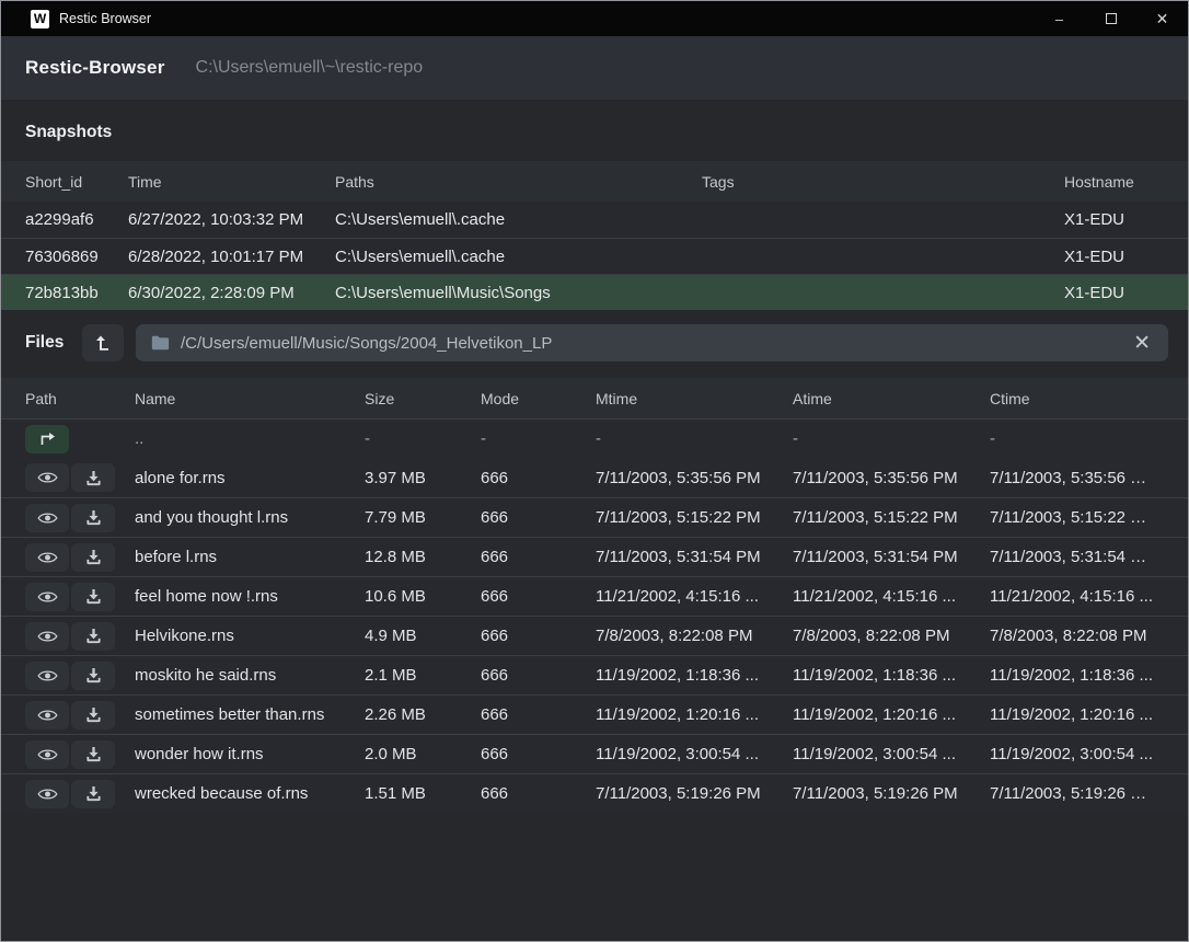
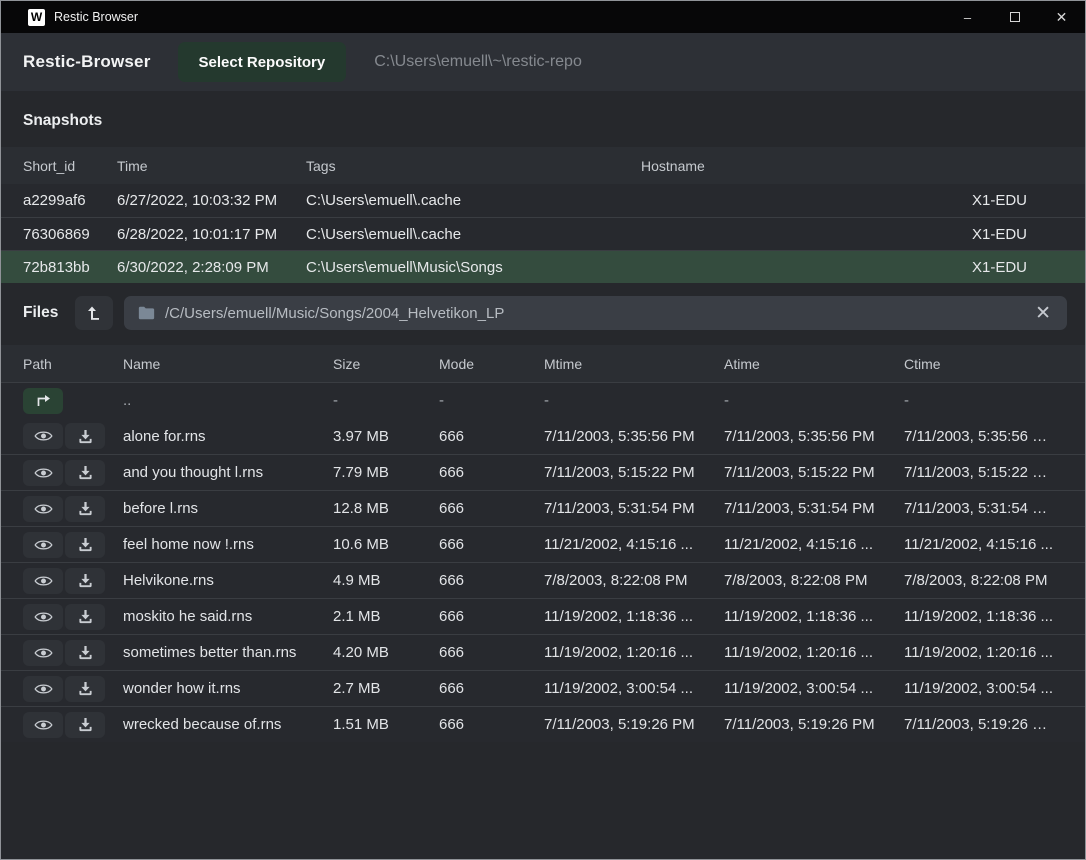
  W
  Restic Browser
  –
  ✕
  Restic-Browser
+ Select Repository
  C:\Users\emuell\~\restic-repo
  Snapshots
  Short_id
  Time
- Paths
  Tags
  Hostname
  a2299af6
  6/27/2022, 10:03:32 PM
  C:\Users\emuell\.cache
  X1-EDU
  76306869
  6/28/2022, 10:01:17 PM
  C:\Users\emuell\.cache
  X1-EDU
  72b813bb
  6/30/2022, 2:28:09 PM
  C:\Users\emuell\Music\Songs
  X1-EDU
  Files
  /C/Users/emuell/Music/Songs/2004_Helvetikon_LP
  ✕
  Path
  Name
  Size
  Mode
  Mtime
  Atime
  Ctime
  ..
  -
  -
  -
  -
  -
  alone for.rns
  3.97 MB
  666
  7/11/2003, 5:35:56 PM
  7/11/2003, 5:35:56 PM
  7/11/2003, 5:35:56 PM
  and you thought l.rns
  7.79 MB
  666
  7/11/2003, 5:15:22 PM
  7/11/2003, 5:15:22 PM
  7/11/2003, 5:15:22 PM
  before l.rns
  12.8 MB
  666
  7/11/2003, 5:31:54 PM
  7/11/2003, 5:31:54 PM
  7/11/2003, 5:31:54 PM
  feel home now !.rns
  10.6 MB
  666
  11/21/2002, 4:15:16 ...
  11/21/2002, 4:15:16 ...
  11/21/2002, 4:15:16 ...
  Helvikone.rns
  4.9 MB
  666
  7/8/2003, 8:22:08 PM
  7/8/2003, 8:22:08 PM
  7/8/2003, 8:22:08 PM
  moskito he said.rns
  2.1 MB
  666
  11/19/2002, 1:18:36 ...
  11/19/2002, 1:18:36 ...
  11/19/2002, 1:18:36 ...
  sometimes better than.rns
- 2.26 MB
+ 4.20 MB
  666
  11/19/2002, 1:20:16 ...
  11/19/2002, 1:20:16 ...
  11/19/2002, 1:20:16 ...
  wonder how it.rns
- 2.0 MB
+ 2.7 MB
  666
  11/19/2002, 3:00:54 ...
  11/19/2002, 3:00:54 ...
  11/19/2002, 3:00:54 ...
  wrecked because of.rns
  1.51 MB
  666
  7/11/2003, 5:19:26 PM
  7/11/2003, 5:19:26 PM
  7/11/2003, 5:19:26 PM
